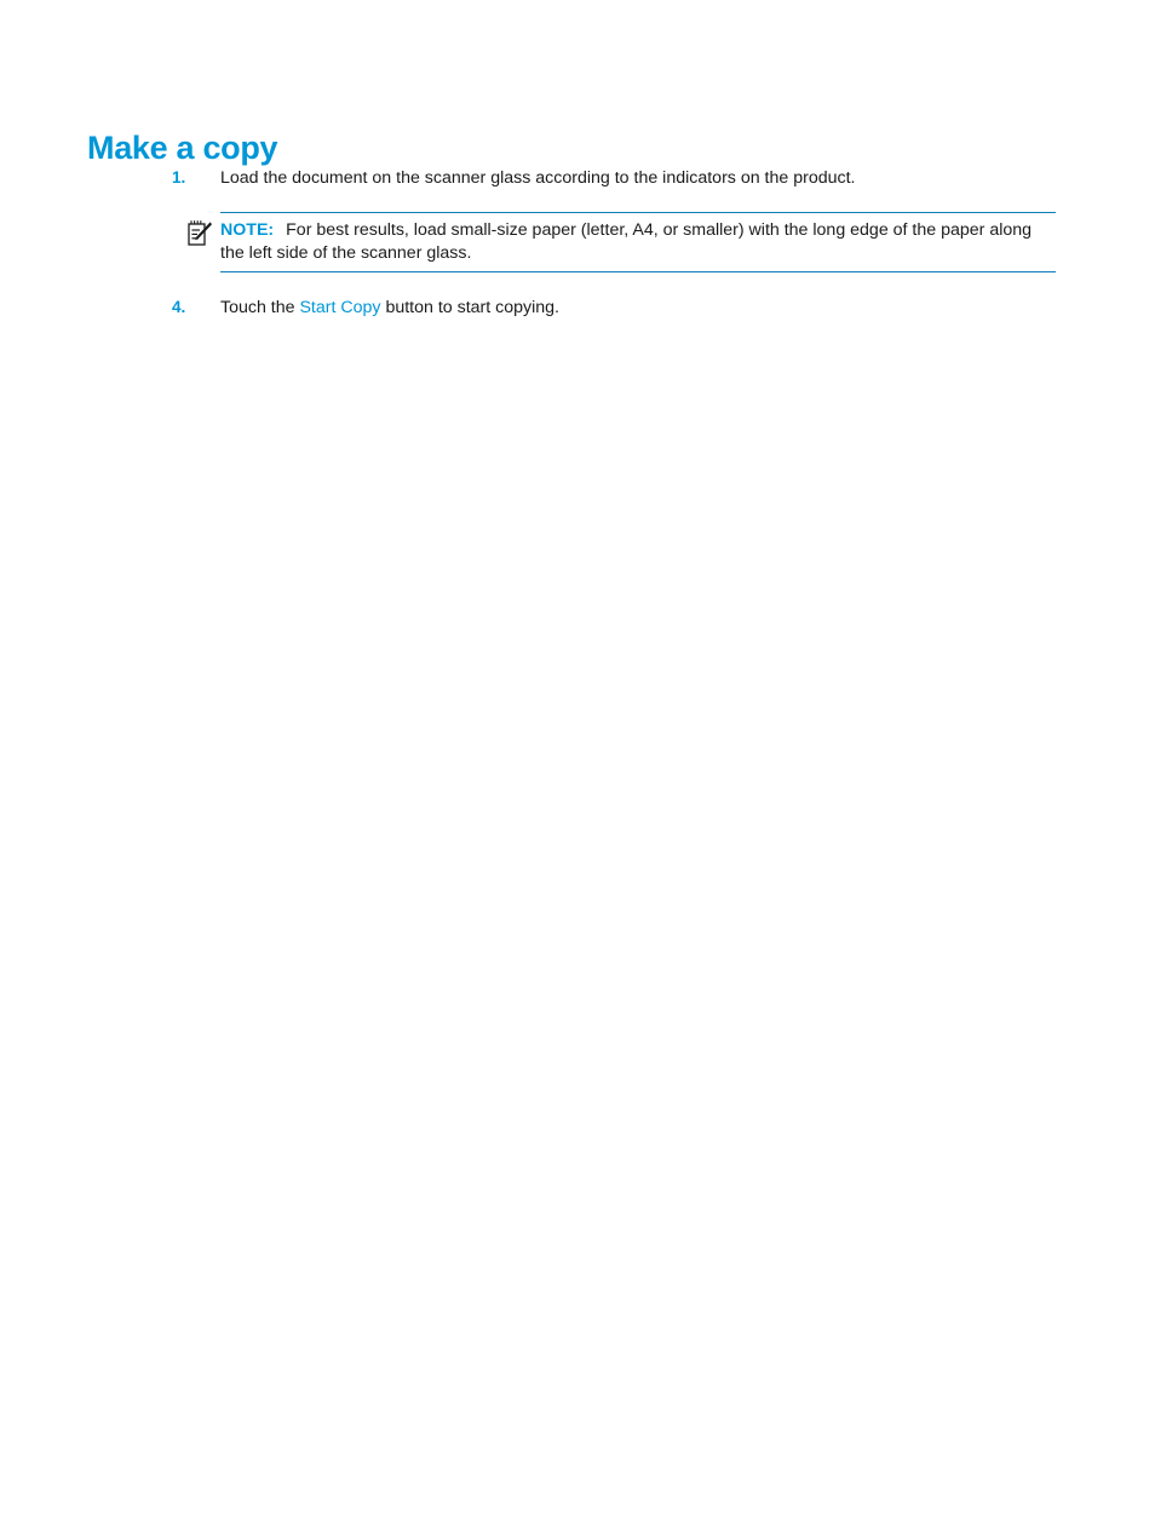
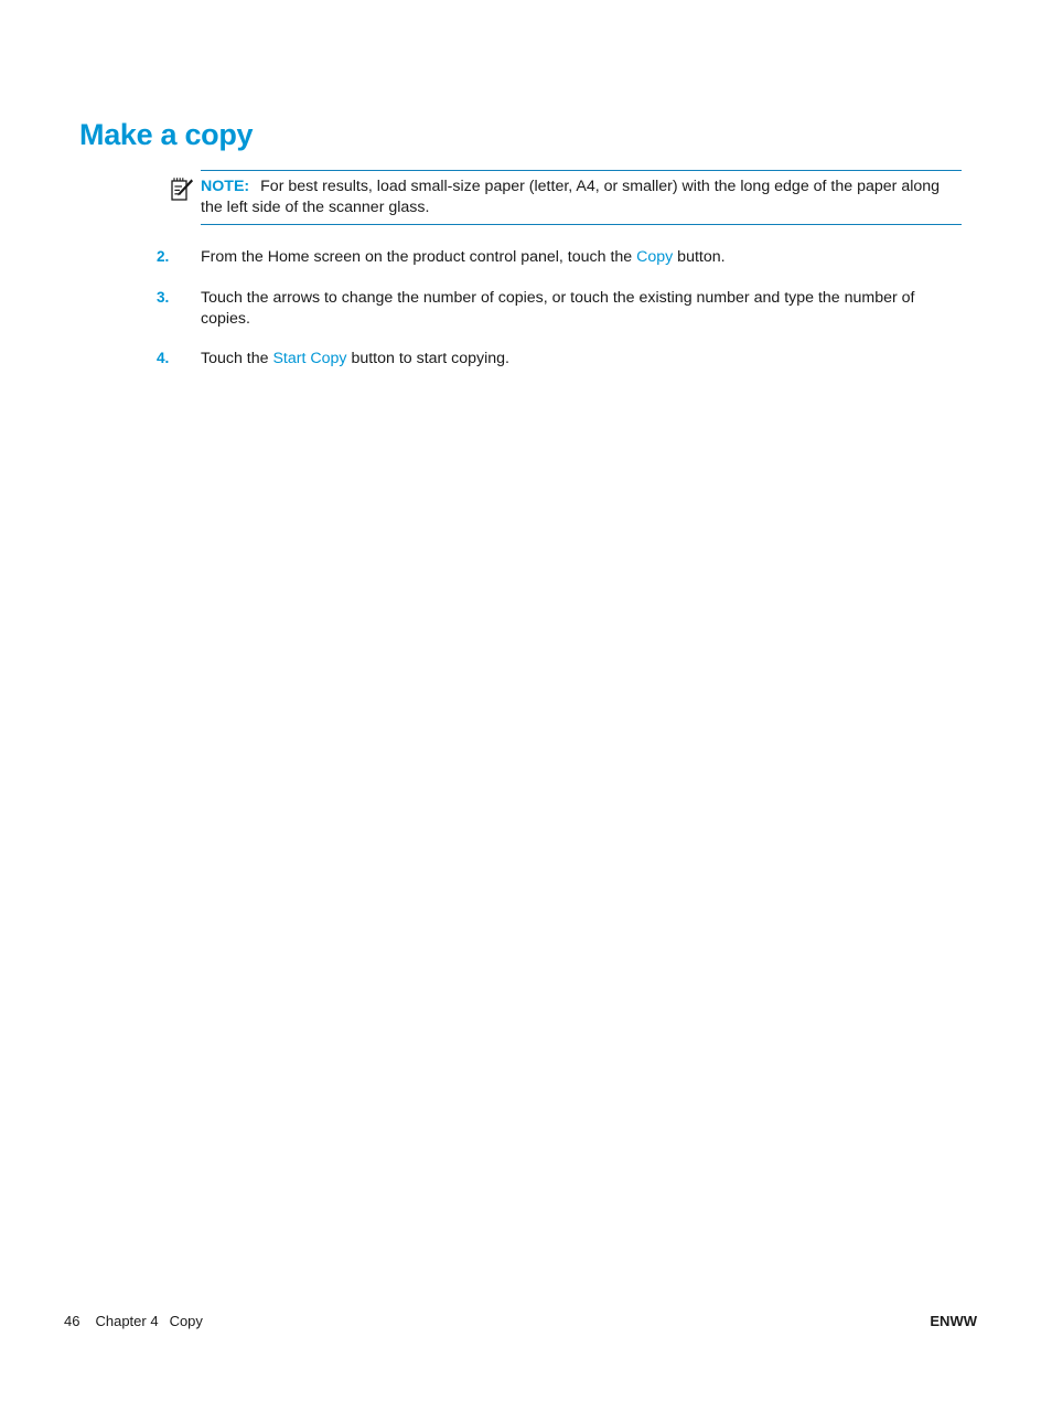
  Make a copy
- 1.
- Load the document on the scanner glass according to the indicators on the product.
  NOTE: For best results, load small-size paper (letter, A4, or smaller) with the long edge of the paper along the left side of the scanner glass.
+ 2.
+ From the Home screen on the product control panel, touch the Copy button.
+ 3.
+ Touch the arrows to change the number of copies, or touch the existing number and type the number of copies.
  4.
  Touch the Start Copy button to start copying.
+ 46 Chapter 4 Copy
+ ENWW
